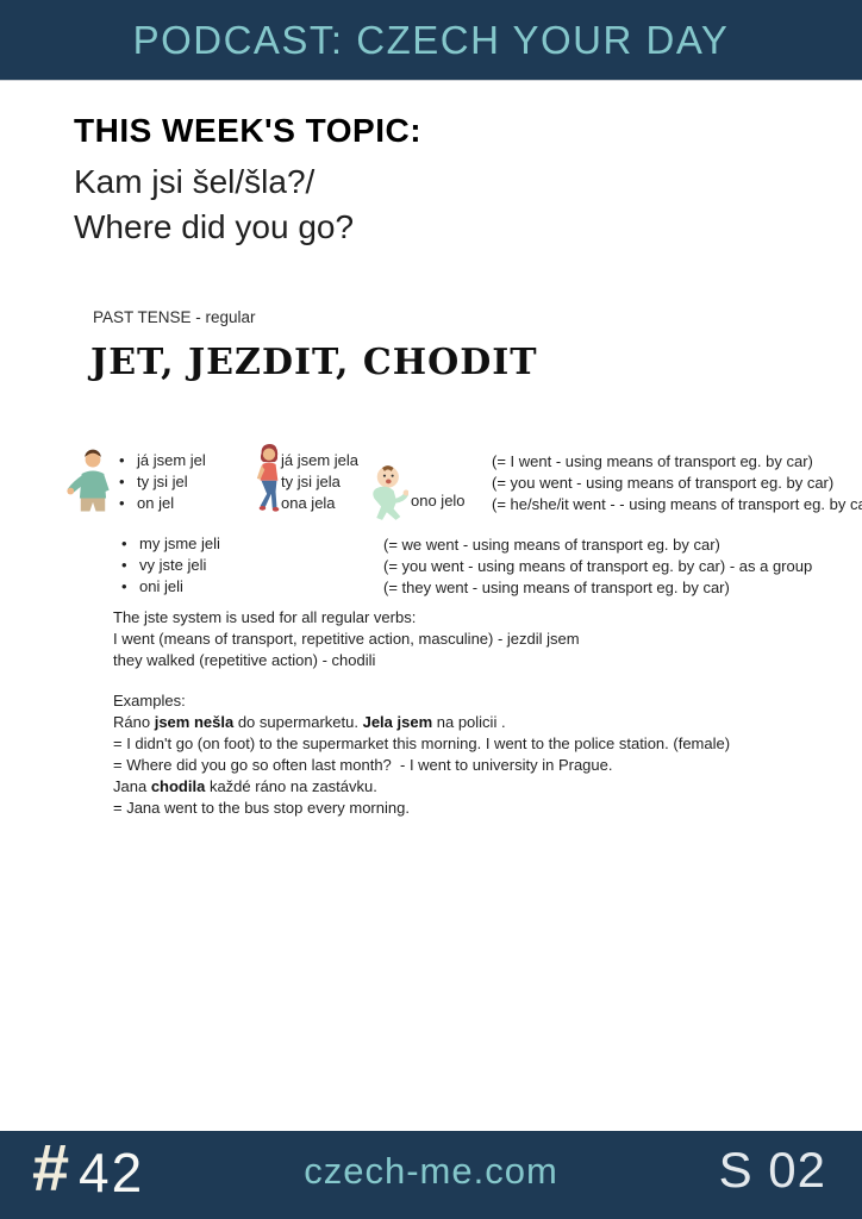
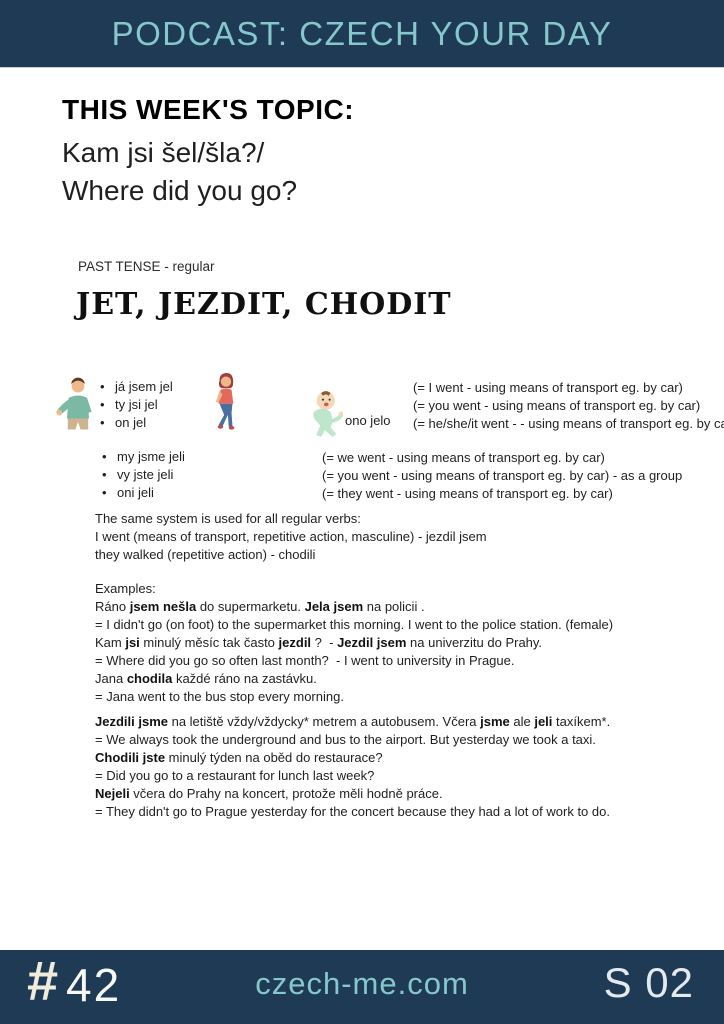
  PODCAST: CZECH YOUR DAY
  THIS WEEK'S TOPIC:
  Kam jsi šel/šla?/
  Where did you go?
  PAST TENSE - regular
  JET, JEZDIT, CHODIT
  já jsem jel
  ty jsi jel
  on jel
- já jsem jela
- ty jsi jela
- ona jela
  ono jelo
  (= I went - using means of transport eg. by car)
  (= you went - using means of transport eg. by car)
  (= he/she/it went - - using means of transport eg. by c
  my jsme jeli
  vy jste jeli
  oni jeli
  (= we went - using means of transport eg. by car)
  (= you went - using means of transport eg. by car) - as a group
  (= they went - using means of transport eg. by car)
- The jste system is used for all regular verbs:
+ The same system is used for all regular verbs:
  I went (means of transport, repetitive action, masculine) - jezdil jsem
  they walked (repetitive action) - chodili
  Examples:
  Ráno jsem nešla do supermarketu. Jela jsem na policii .
  = I didn't go (on foot) to the supermarket this morning. I went to the police station. (female)
+ Kam jsi minulý měsíc tak často jezdil ? - Jezdil jsem na univerzitu do Prahy.
  = Where did you go so often last month? - I went to university in Prague.
  Jana chodila každé ráno na zastávku.
  = Jana went to the bus stop every morning.
+ Jezdili jsme na letiště vždy/vždycky* metrem a autobusem. Včera jsme ale jeli taxíkem*.
+ = We always took the underground and bus to the airport. But yesterday we took a taxi.
+ Chodili jste minulý týden na oběd do restaurace?
+ = Did you go to a restaurant for lunch last week?
+ Nejeli včera do Prahy na koncert, protože měli hodně práce.
+ = They didn't go to Prague yesterday for the concert because they had a lot of work to do.
  #
  42
  czech-me.com
  S 02
